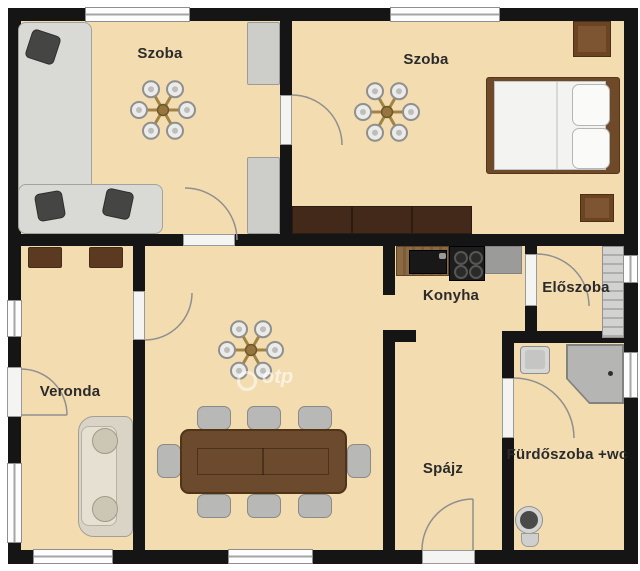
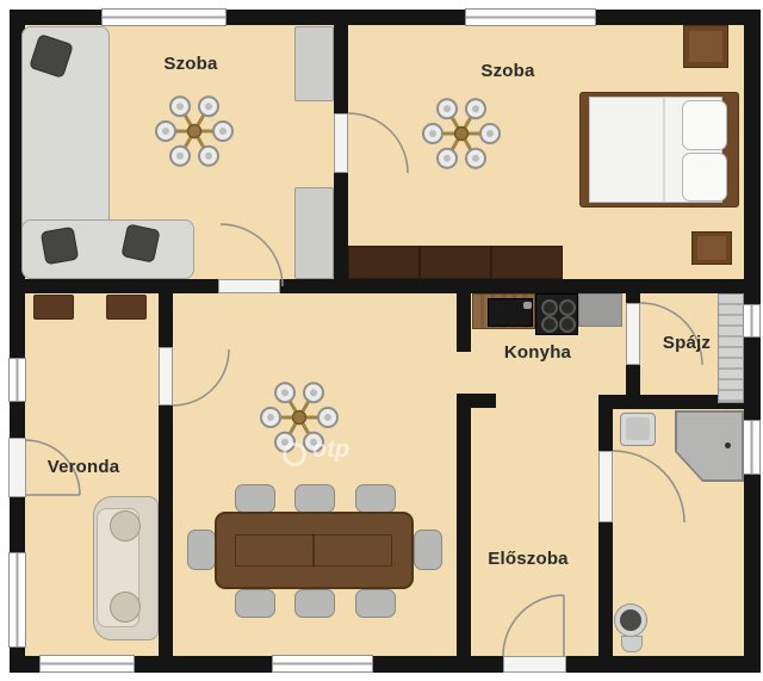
  Szoba
  Szoba
  Konyha
- Előszoba
+ Spájz
  Veronda
- Spájz
+ Előszoba
- Fürdőszoba +wc
  otp
